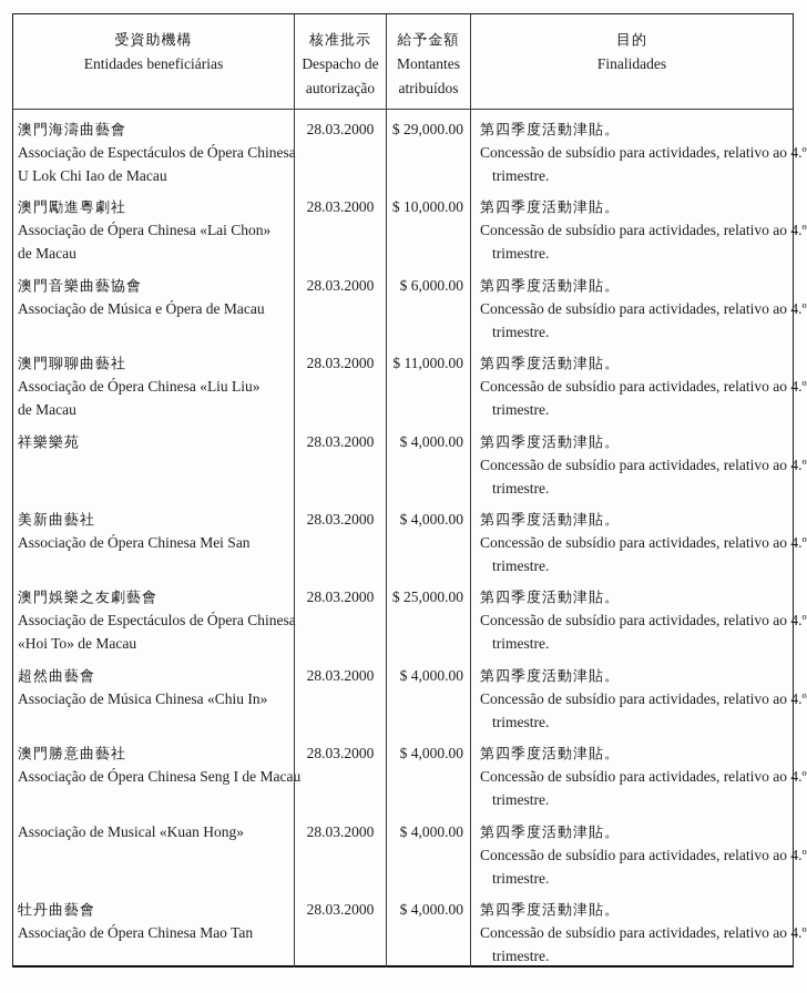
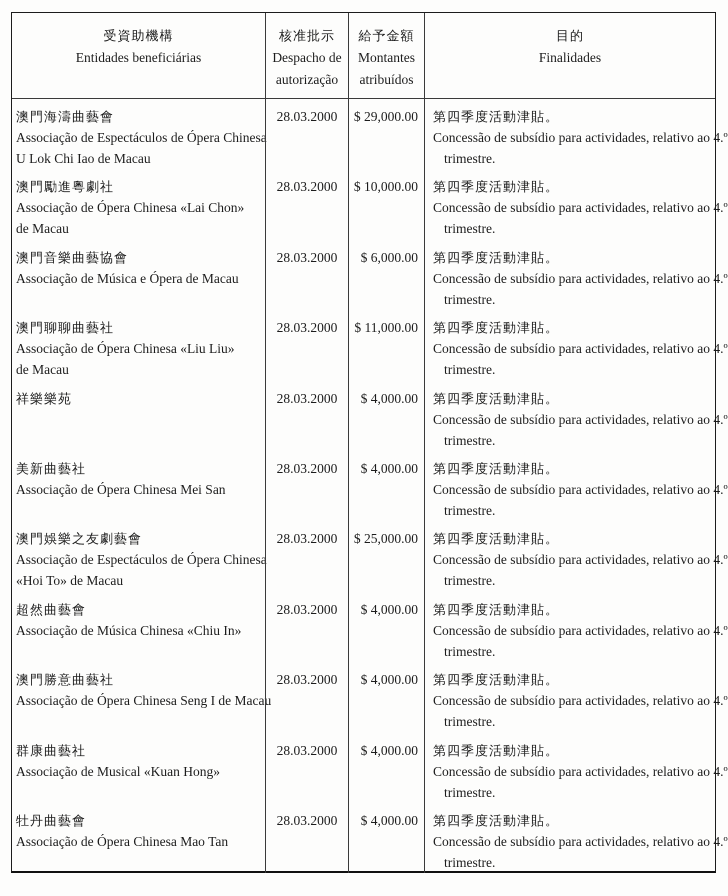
  受資助機構
  Entidades beneficiárias
  核准批示
  Despacho de
  autorização
  給予金額
  Montantes
  atribuídos
  目的
  Finalidades
  澳門海濤曲藝會
  Associação de Espectáculos de Ópera Chinesa
  U Lok Chi Iao de Macau
  28.03.2000
  $ 29,000.00
  第四季度活動津貼。
  Concessão de subsídio para actividades, relativo ao 4.º
  trimestre.
  澳門勵進粵劇社
  Associação de Ópera Chinesa «Lai Chon»
  de Macau
  28.03.2000
  $ 10,000.00
  第四季度活動津貼。
  Concessão de subsídio para actividades, relativo ao 4.º
  trimestre.
  澳門音樂曲藝協會
  Associação de Música e Ópera de Macau
  28.03.2000
  $ 6,000.00
  第四季度活動津貼。
  Concessão de subsídio para actividades, relativo ao 4.º
  trimestre.
  澳門聊聊曲藝社
  Associação de Ópera Chinesa «Liu Liu»
  de Macau
  28.03.2000
  $ 11,000.00
  第四季度活動津貼。
  Concessão de subsídio para actividades, relativo ao 4.º
  trimestre.
  祥樂樂苑
  28.03.2000
  $ 4,000.00
  第四季度活動津貼。
  Concessão de subsídio para actividades, relativo ao 4.º
  trimestre.
  美新曲藝社
  Associação de Ópera Chinesa Mei San
  28.03.2000
  $ 4,000.00
  第四季度活動津貼。
  Concessão de subsídio para actividades, relativo ao 4.º
  trimestre.
  澳門娛樂之友劇藝會
  Associação de Espectáculos de Ópera Chinesa
  «Hoi To» de Macau
  28.03.2000
  $ 25,000.00
  第四季度活動津貼。
  Concessão de subsídio para actividades, relativo ao 4.º
  trimestre.
  超然曲藝會
  Associação de Música Chinesa «Chiu In»
  28.03.2000
  $ 4,000.00
  第四季度活動津貼。
  Concessão de subsídio para actividades, relativo ao 4.º
  trimestre.
  澳門勝意曲藝社
  Associação de Ópera Chinesa Seng I de Maca
  28.03.2000
  $ 4,000.00
  第四季度活動津貼。
  Concessão de subsídio para actividades, relativo ao 4.º
  trimestre.
+ 群康曲藝社
  Associação de Musical «Kuan Hong»
  28.03.2000
  $ 4,000.00
  第四季度活動津貼。
  Concessão de subsídio para actividades, relativo ao 4.º
  trimestre.
  牡丹曲藝會
  Associação de Ópera Chinesa Mao Tan
  28.03.2000
  $ 4,000.00
  第四季度活動津貼。
  Concessão de subsídio para actividades, relativo ao 4.º
  trimestre.
